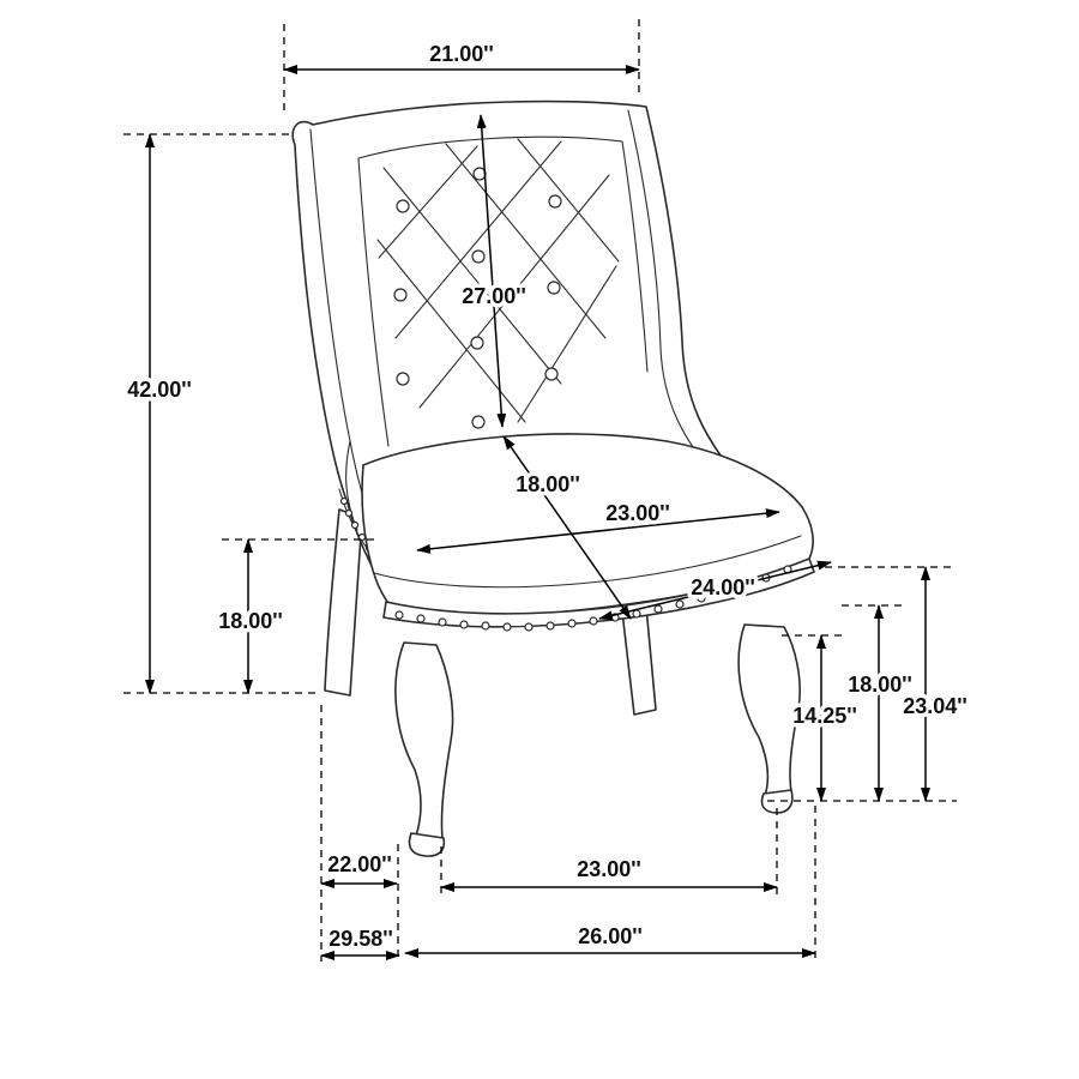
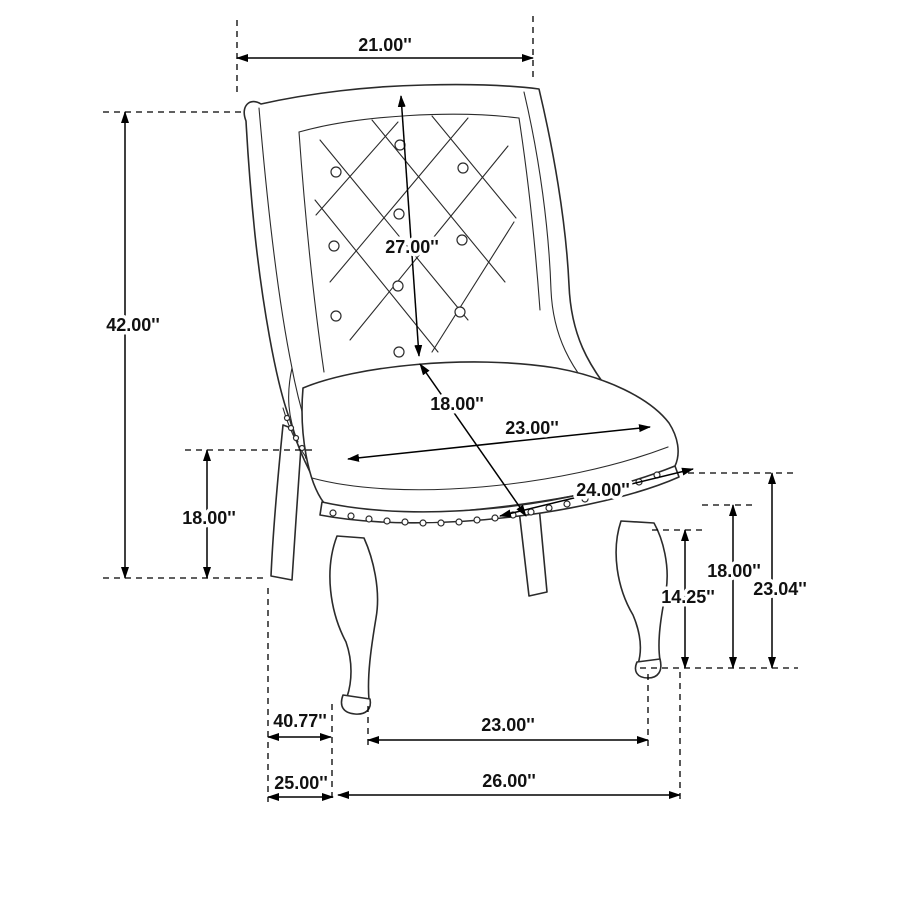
  21.00''
  42.00''
  27.00''
  18.00''
  23.00''
  24.00''
  18.00''
  14.25''
  18.00''
  23.04''
- 22.00''
+ 40.77''
  23.00''
- 29.58''
+ 25.00''
  26.00''
